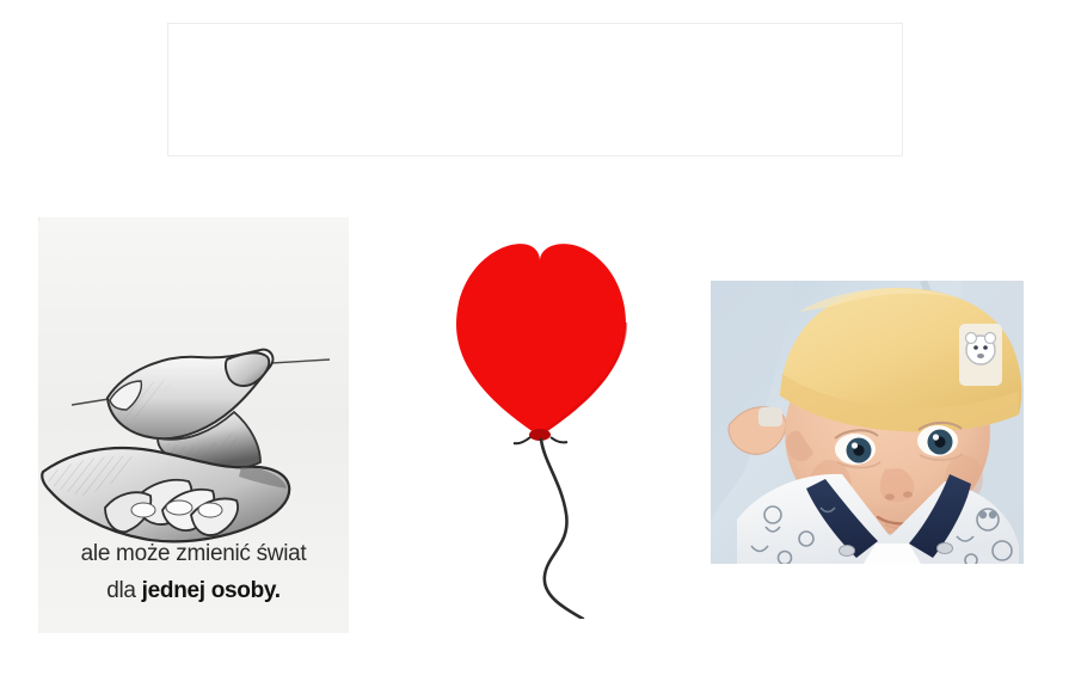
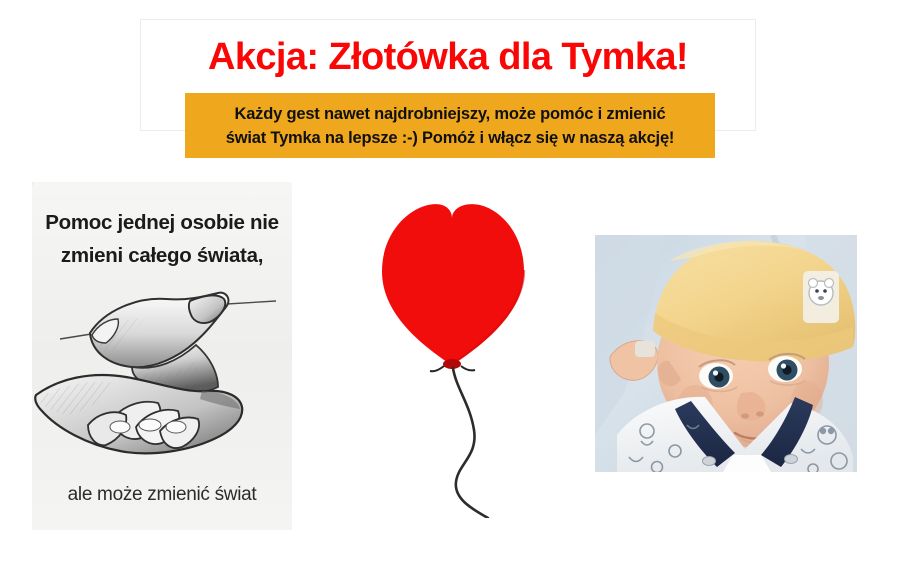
+ Akcja: Złotówka dla Tymka!
+ Każdy gest nawet najdrobniejszy, może pomóc i zmienić
+ świat Tymka na lepsze :-) Pomóż i włącz się w naszą akcję!
+ Pomoc jednej osobie nie
+ zmieni całego świata,
  ale może zmienić świat
- dla jednej osoby.
